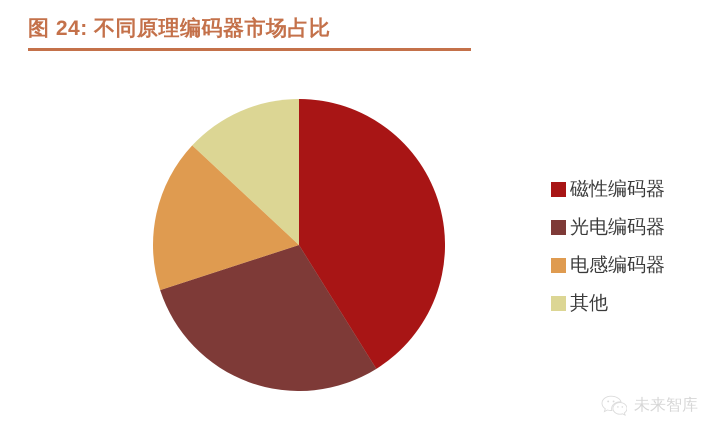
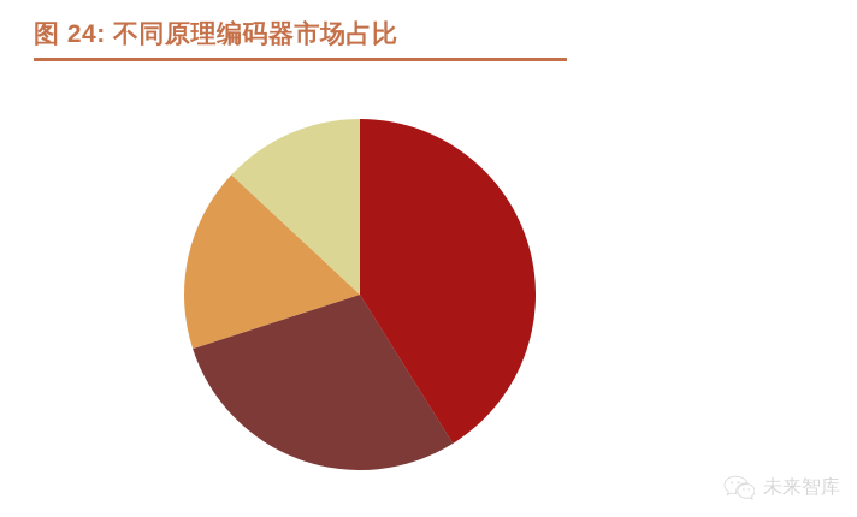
  图 24: 不同原理编码器市场占比
- 磁性编码器
- 光电编码器
- 电感编码器
- 其他
  未来智库
